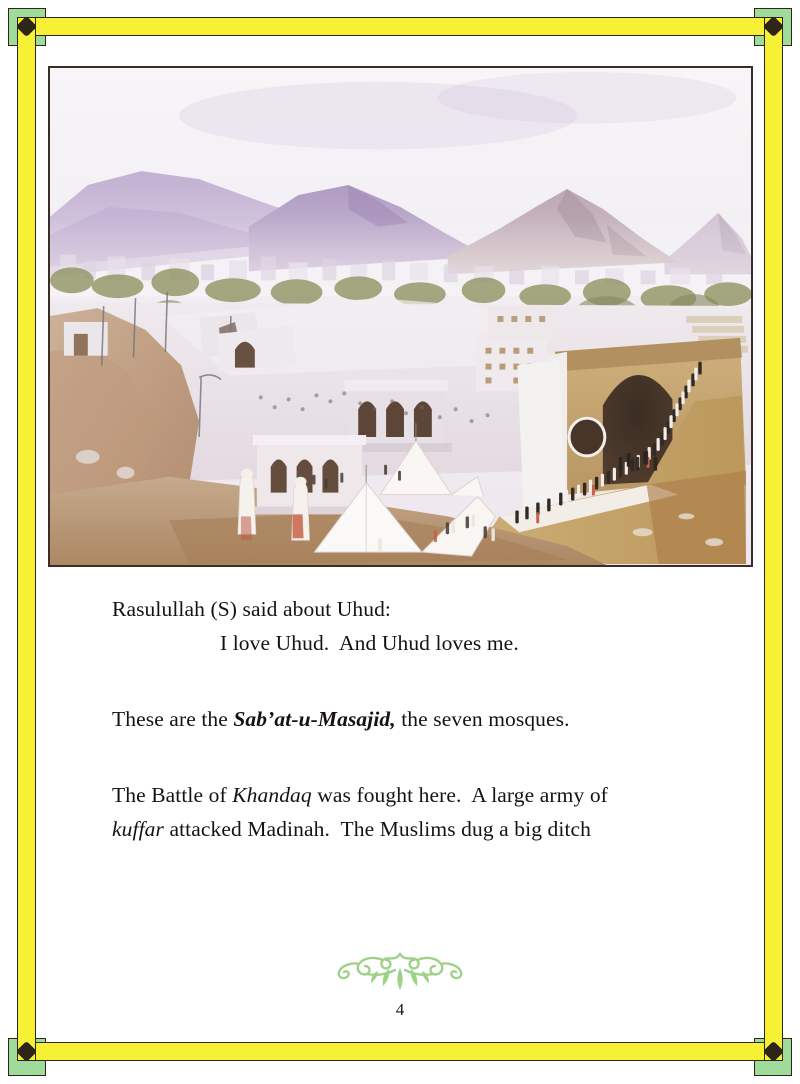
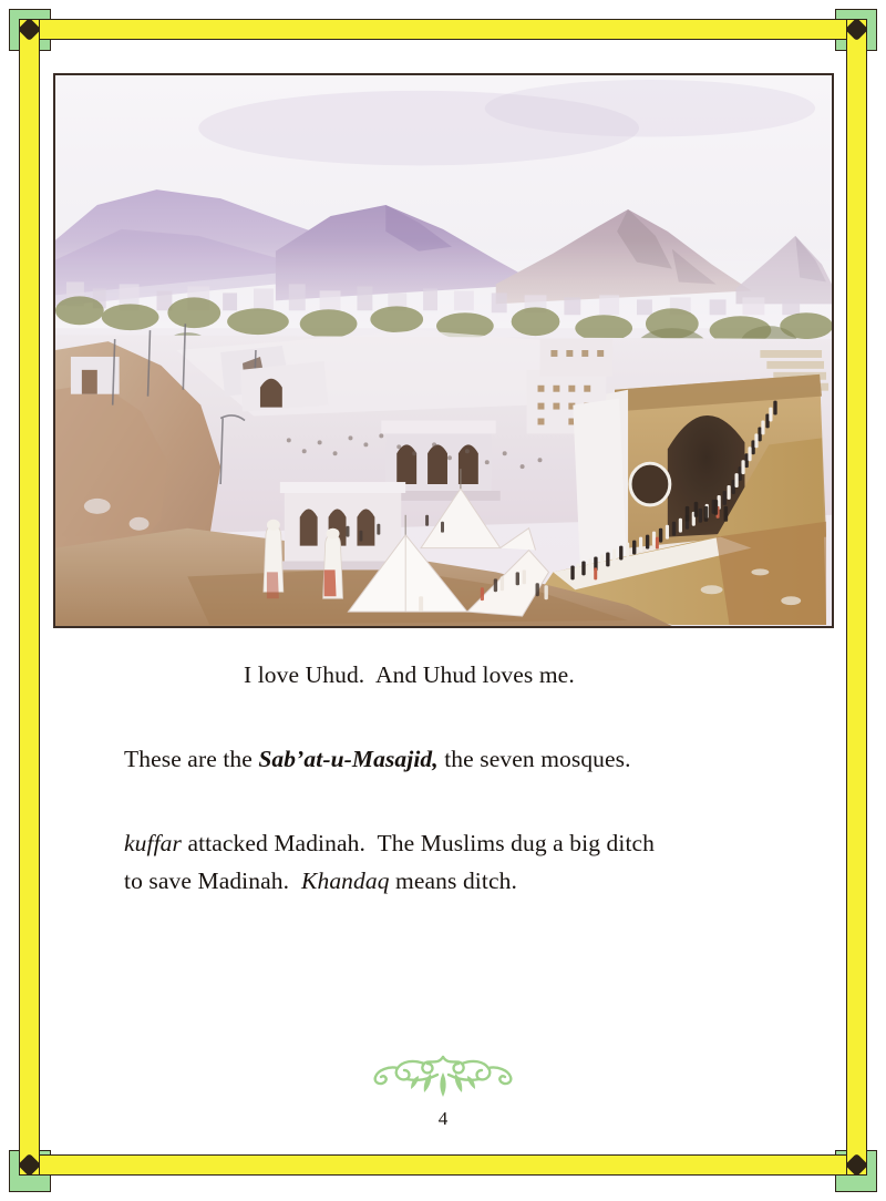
- Rasulullah (S) said about Uhud:
  I love Uhud. And Uhud loves me.
  These are the Sabʼat-u-Masajid, the seven mosques.
- The Battle of Khandaq was fought here. A large army of
  kuffar attacked Madinah. The Muslims dug a big ditch
+ to save Madinah. Khandaq means ditch.
  4
